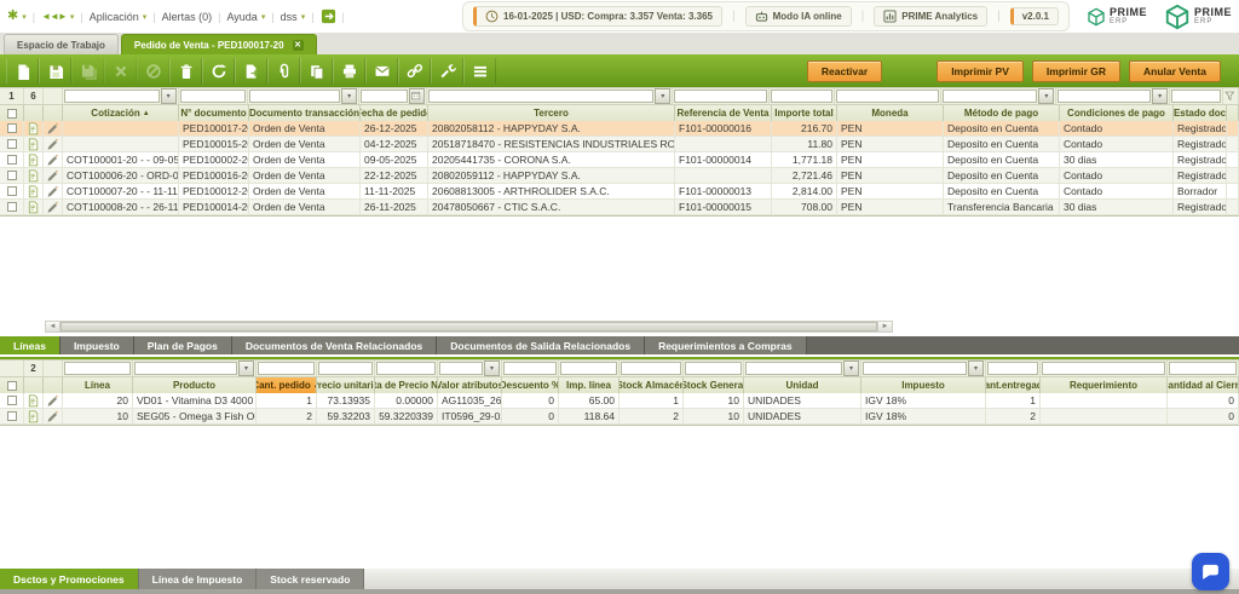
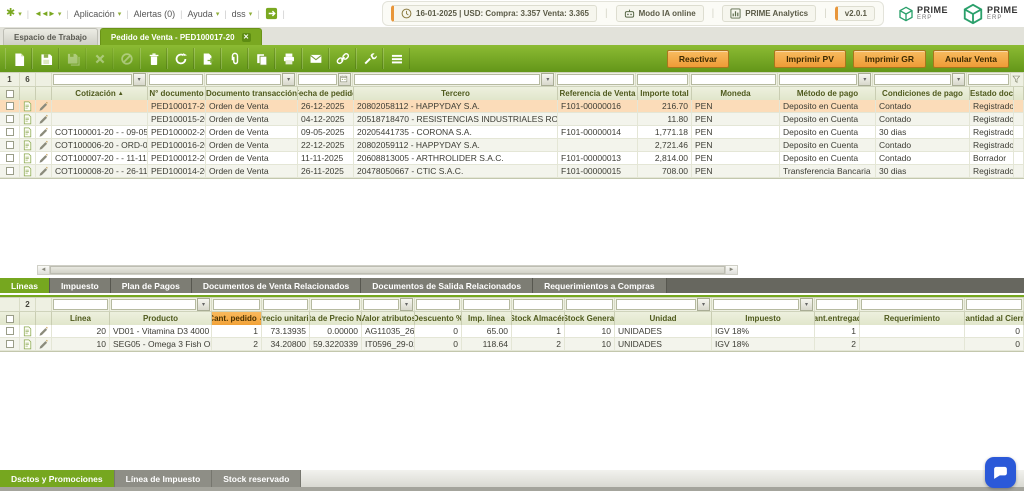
  ✱
  ◄◄►
  |
  Aplicación
  |
  Alertas (0)
  |
  Ayuda
  |
  dss
  |
  |
  16-01-2025 | USD: Compra: 3.357 Venta: 3.365
  |
  Modo IA online
  PRIME Analytics
  |
  v2.0.1
  PRIME
  PRIME
  Espacio de Trabajo
  Pedido de Venta - PED100017-20
  Reactivar
  Imprimir PV
  Imprimir GR
  Anular Venta
  1
  6
  Cotización
  N° documento
  Documento transacción
  echa de pedid
  Tercero
  Referencia de Venta
  Importe total
  Moneda
  Método de pago
  Condiciones de pago
  Estado doc
  PED100017-2
  Orden de Venta
  26-12-2025
  20802058112 - HAPPYDAY S.A.
  F101-00000016
  216.70
  PEN
  Deposito en Cuenta
  Contado
  Registrado
  PED100015-2
  Orden de Venta
  04-12-2025
  11.80
  PEN
  Deposito en Cuenta
  Contado
  Registrado
  PED100002-2
  Orden de Venta
  09-05-2025
  20205441735 - CORONA S.A.
  F101-00000014
  1,771.18
  PEN
  Deposito en Cuenta
  30 dias
  Registrado
  PED100016-2
  Orden de Venta
  22-12-2025
  20802059112 - HAPPYDAY S.A.
  2,721.46
  PEN
  Deposito en Cuenta
  Contado
  Registrado
  PED100012-2
  Orden de Venta
  11-11-2025
  20608813005 - ARTHROLIDER S.A.C.
  F101-00000013
  2,814.00
  PEN
  Deposito en Cuenta
  Contado
  Borrador
  PED100014-2
  Orden de Venta
  26-11-2025
  20478050667 - CTIC S.A.C.
  F101-00000015
  708.00
  PEN
  Transferencia Bancaria
  30 dias
  Registrado
  Líneas
  Impuesto
  Plan de Pagos
  Documentos de Venta Relacionados
  Documentos de Salida Relacionados
  Requerimientos a Compras
  2
  Línea
  Producto
  Cant. pedido
  recio unitari
  Valor atributos
  Descuento %
  Imp. línea
  Stock Almacé
  Stock Genera
  Unidad
  Impuesto
  ant.entrega
  Requerimiento
  antidad al Cierr
  20
  1
  73.13935
  0.00000
  0
  65.00
  1
  10
  UNIDADES
  IGV 18%
  1
  0
  10
  SEG05 - Omega 3 Fish Oi
  2
- 59.32203
+ 34.20800
  59.3220339
  0
  118.64
  2
  10
  UNIDADES
  IGV 18%
  2
  0
  Dsctos y Promociones
  Línea de Impuesto
  Stock reservado
